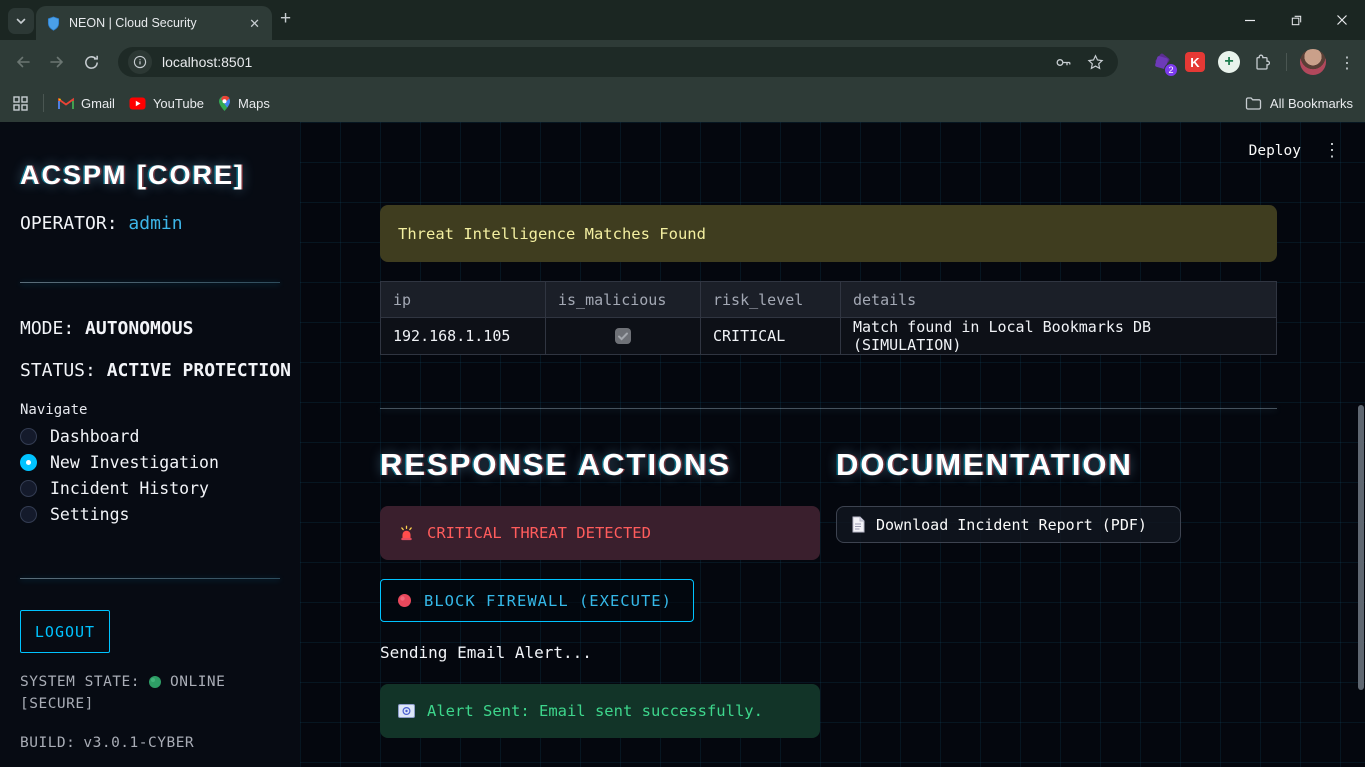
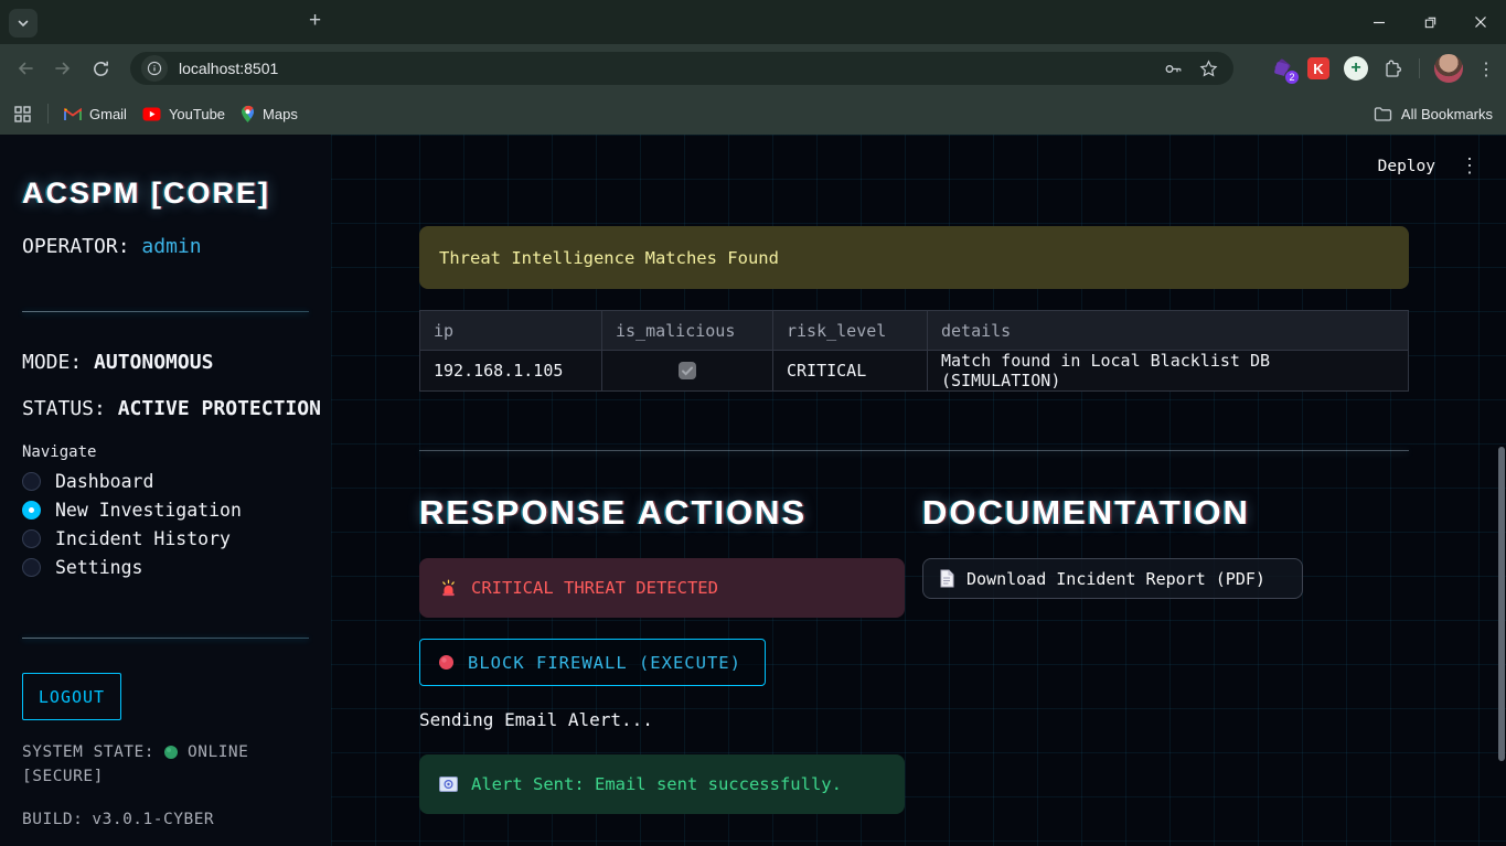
- NEON | Cloud Security
- ✕
  +
  localhost:8501
  2
  K
  +
  ⋮
  Gmail
  YouTube
  Maps
  All Bookmarks
  ACSPM [CORE]
  OPERATOR: admin
  MODE: AUTONOMOUS
  STATUS: ACTIVE PROTECTION
  Navigate
  Dashboard
  New Investigation
  Incident History
  Settings
  LOGOUT
  SYSTEM STATE:
  ONLINE
  [SECURE]
  BUILD:
  v3.0.1-CYBER
  Deploy
  ⋮
  Threat Intelligence Matches Found
  ip	is_malicious	risk_level	details
- 192.168.1.105		CRITICAL	Match found in Local Bookmarks DB (SIMULATION)
+ 192.168.1.105		CRITICAL	Match found in Local Blacklist DB (SIMULATION)
  RESPONSE ACTIONS
  DOCUMENTATION
  CRITICAL THREAT DETECTED
  BLOCK FIREWALL (EXECUTE)
  Sending Email Alert...
  Alert Sent: Email sent successfully.
  Download Incident Report (PDF)
